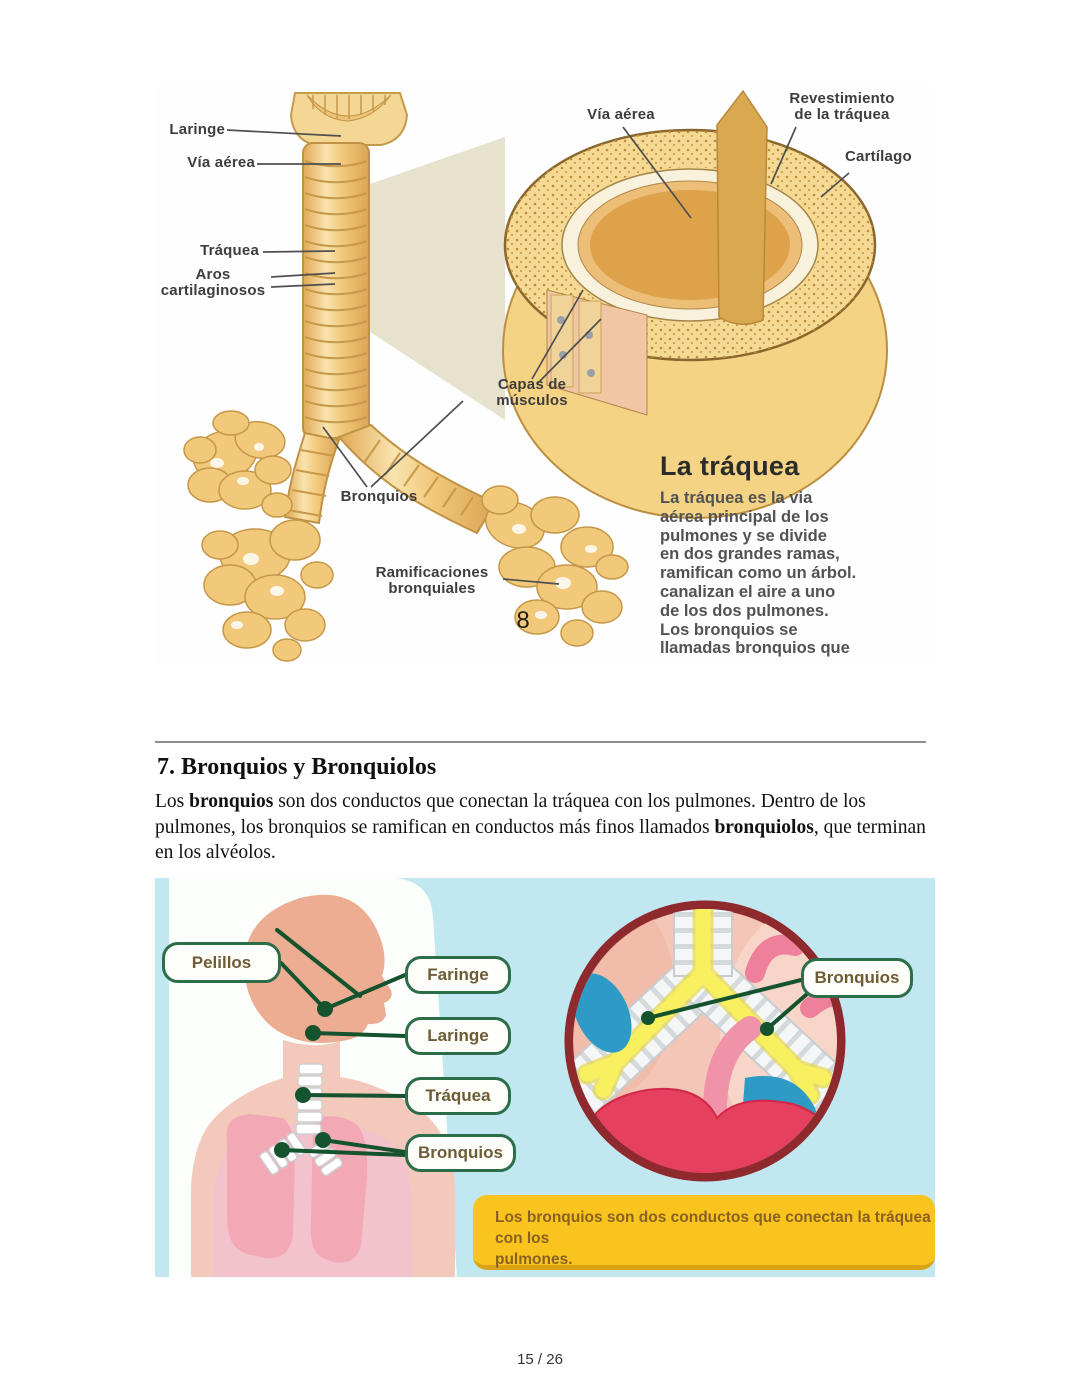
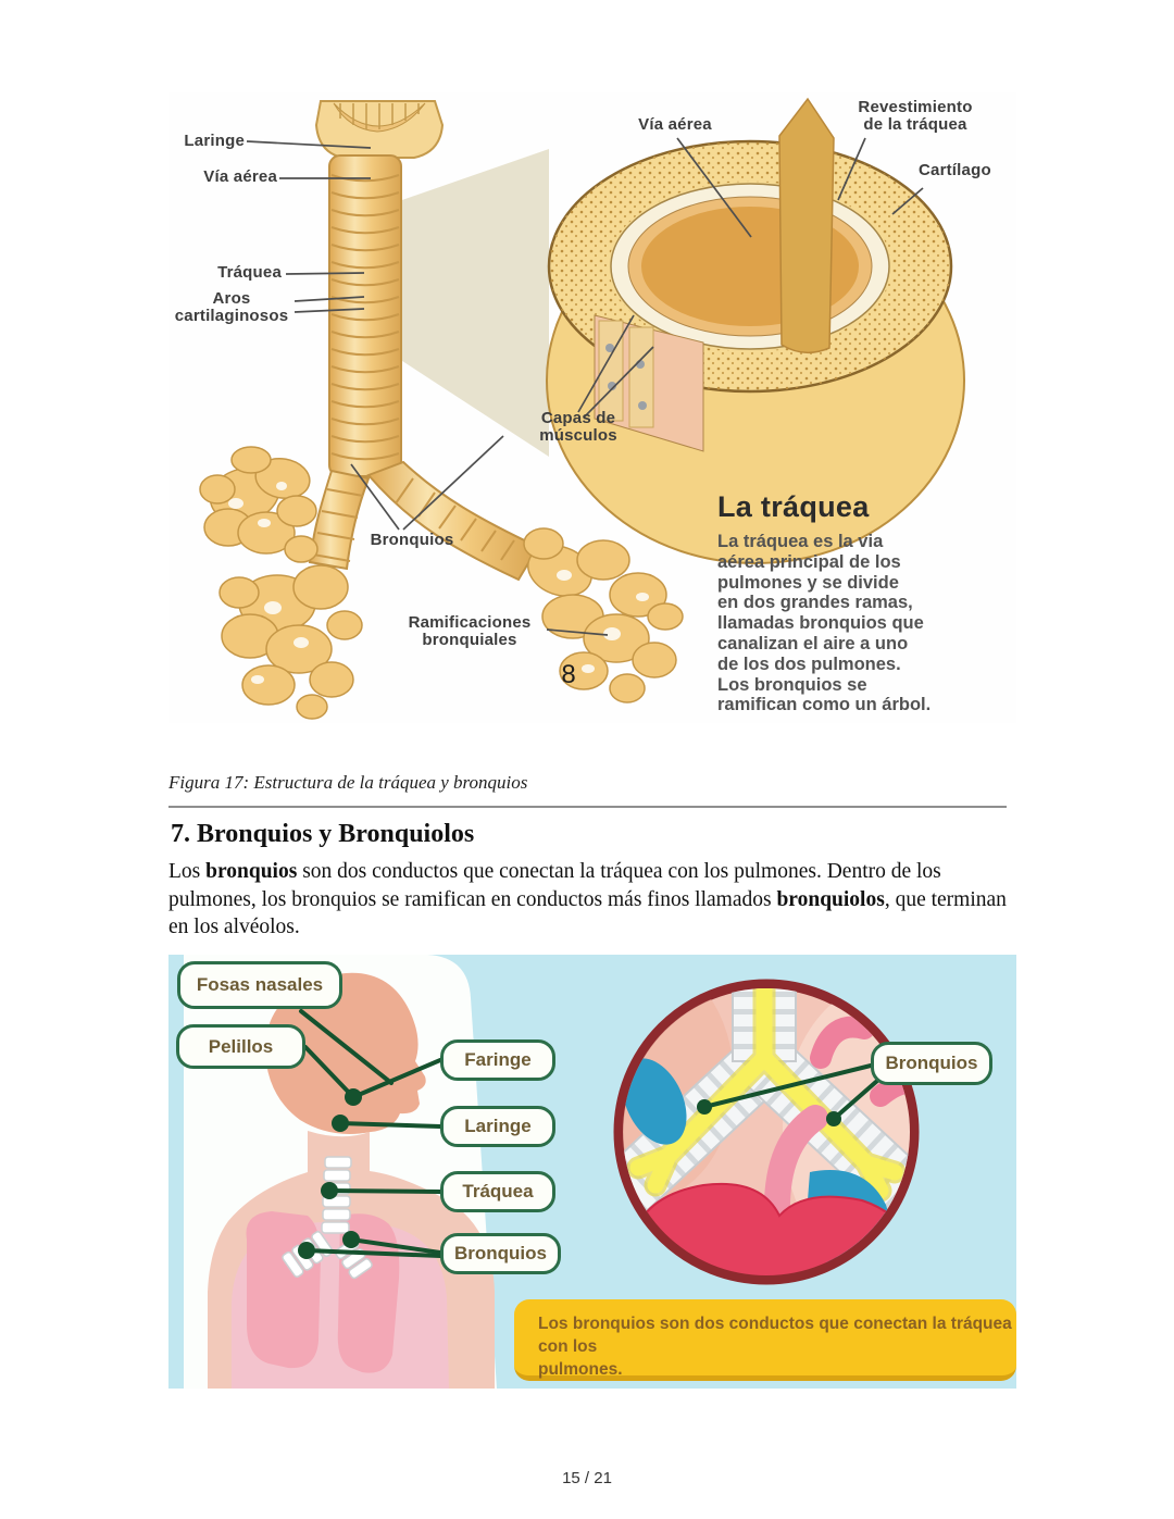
  Laringe
  Vía aérea
  Tráquea
  Aros
  cartilaginosos
  Bronquios
  Ramificaciones
  bronquiales
  Capas de
  músculos
  Vía aérea
  Revestimiento
  de la tráquea
  Cartílago
  8
  La tráquea
  La tráquea es la via
  aérea principal de los
  pulmones y se divide
  en dos grandes ramas,
- ramifican como un árbol.
+ llamadas bronquios que
  canalizan el aire a uno
  de los dos pulmones.
  Los bronquios se
- llamadas bronquios que
+ ramifican como un árbol.
+ Figura 17: Estructura de la tráquea y bronquios
  7. Bronquios y Bronquiolos
  Los bronquios son dos conductos que conectan la tráquea con los pulmones. Dentro de los pulmones, los bronquios se ramifican en conductos más finos llamados bronquiolos, que terminan en los alvéolos.
+ Fosas nasales
  Pelillos
  Faringe
  Laringe
  Tráquea
  Bronquios
  Bronquios
  Los bronquios son dos conductos que conectan la tráquea con los
  pulmones.
- 15 / 26
+ 15 / 21
